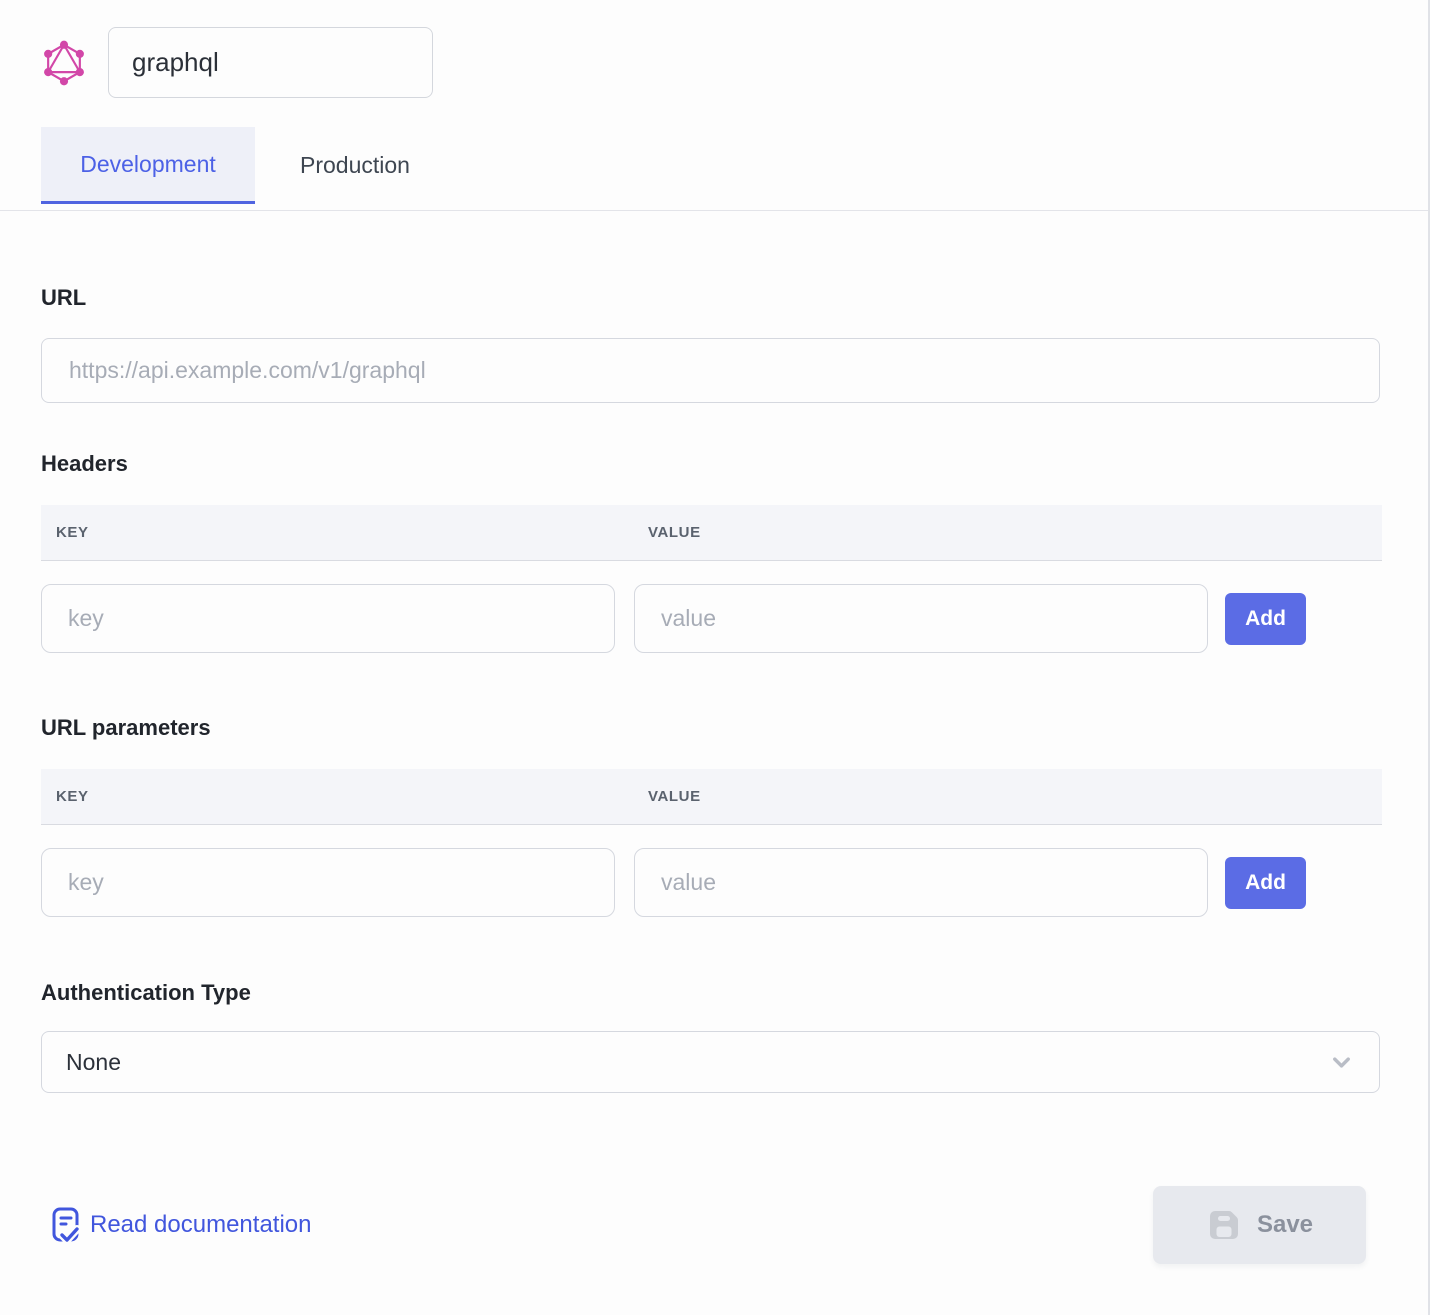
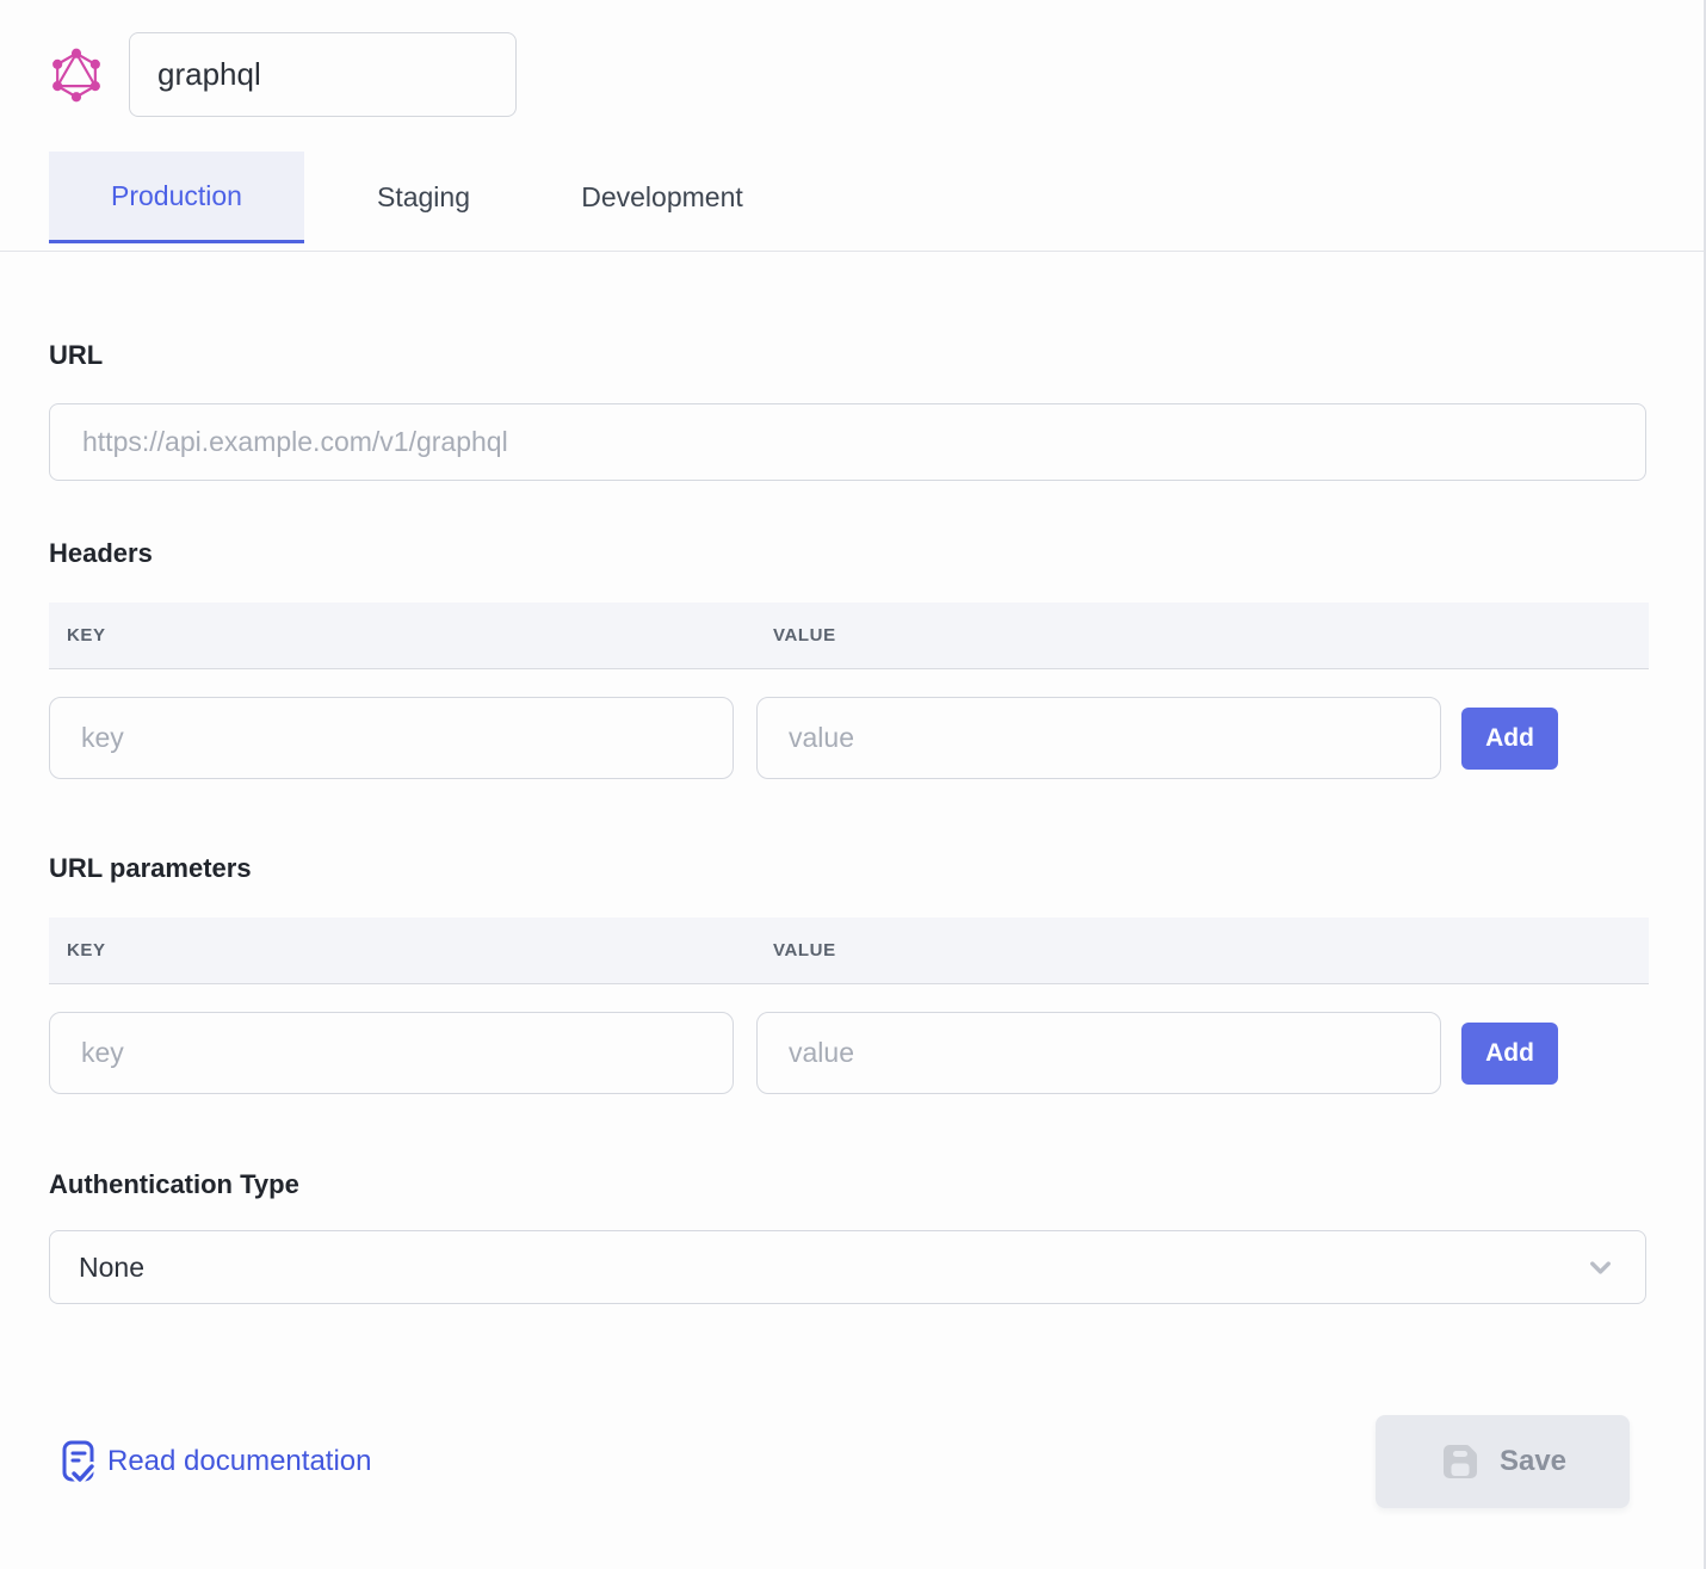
  graphql
- Development
+ Production
+ Staging
- Production
+ Development
  URL
  https://api.example.com/v1/graphql
  Headers
  KEY
  VALUE
  key
  value
  Add
  URL parameters
  KEY
  VALUE
  key
  value
  Add
  Authentication Type
  None
  Read documentation
  Save
